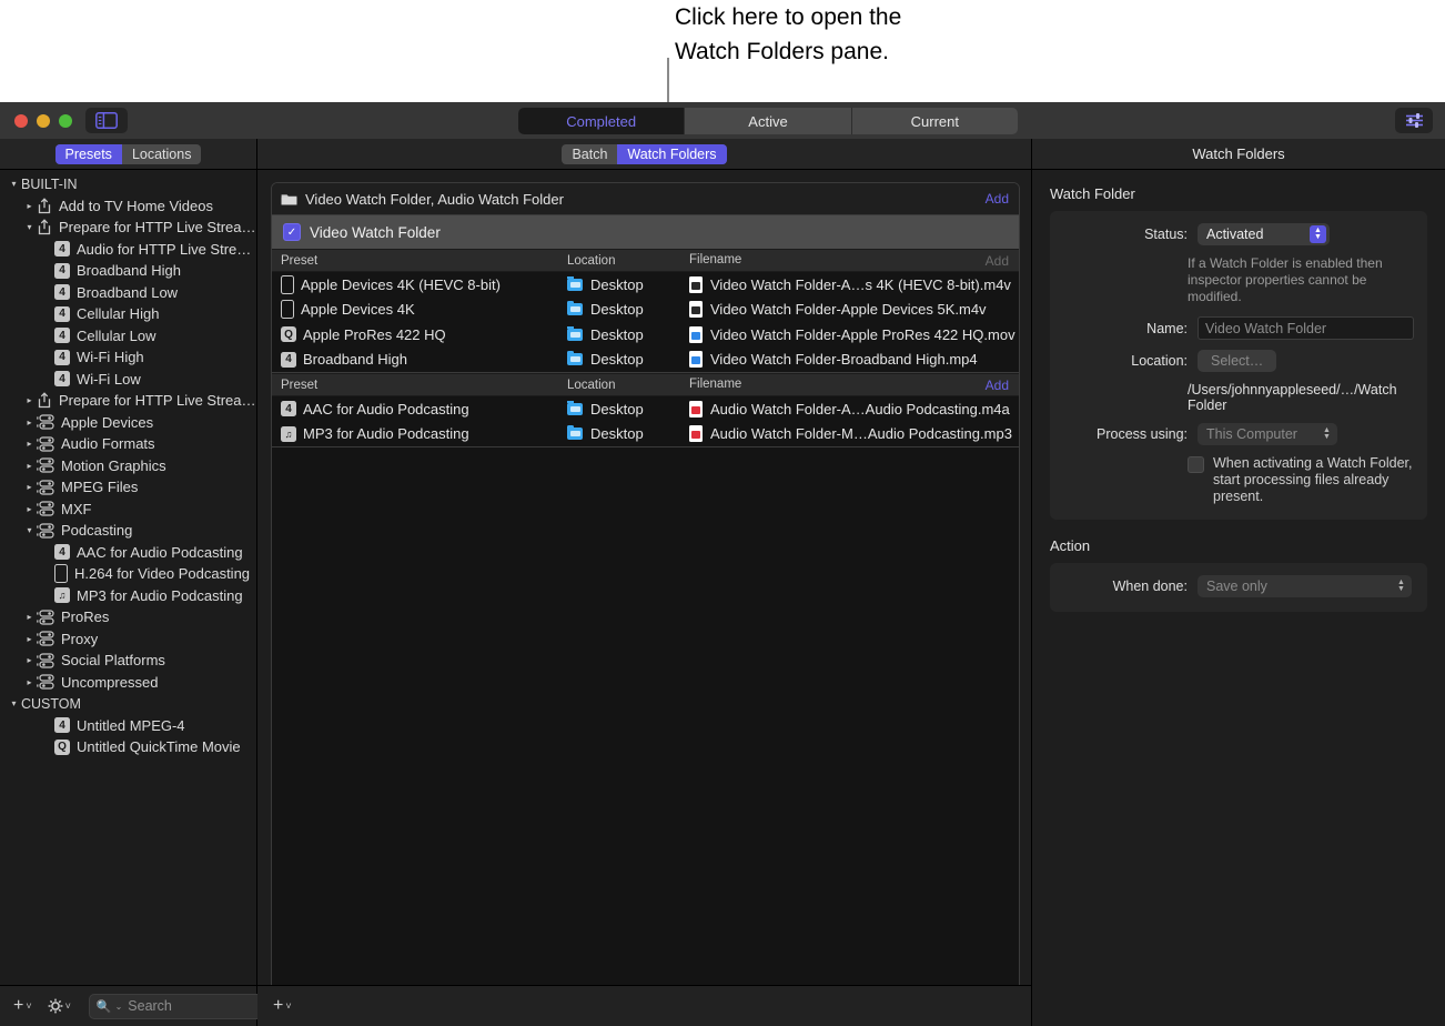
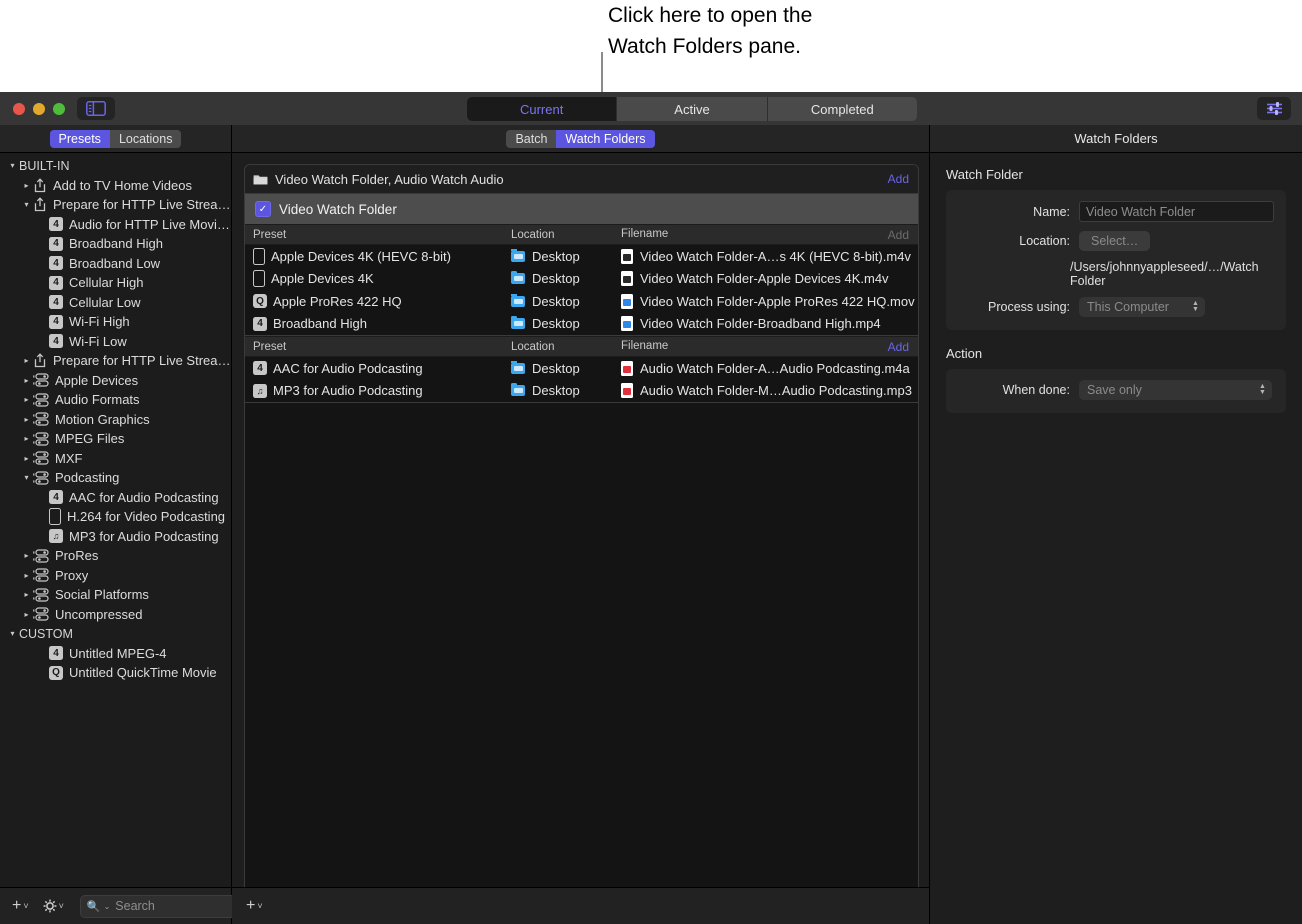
  Click here to open the
  Watch Folders pane.
- Completed
+ Current
  Active
- Current
+ Completed
  Presets
  Locations
  ▾
  BUILT-IN
  ▸
  Add to TV Home Videos
  ▾
  Prepare for HTTP Live Strea…
  4
- Audio for HTTP Live Strea…
+ Audio for HTTP Live Movie…
  4
  Broadband High
  4
  Broadband Low
  4
  Cellular High
  4
  Cellular Low
  4
  Wi-Fi High
  4
  Wi-Fi Low
  ▸
  Prepare for HTTP Live Strea…
  ▸
  Apple Devices
  ▸
  Audio Formats
  ▸
  Motion Graphics
  ▸
  MPEG Files
  ▸
  MXF
  ▾
  Podcasting
  4
  AAC for Audio Podcasting
  H.264 for Video Podcasting
  ♫
  MP3 for Audio Podcasting
  ▸
  ProRes
  ▸
  Proxy
  ▸
  Social Platforms
  ▸
  Uncompressed
  ▾
  CUSTOM
  4
  Untitled MPEG-4
  Q
  Untitled QuickTime Movie
  +
  ˅
  ˅
  🔍
  ⌄
  Search
  Batch
  Watch Folders
- Video Watch Folder, Audio Watch Folder
+ Video Watch Folder, Audio Watch Audio
  Add
  ✓
  Video Watch Folder
  Preset
  Location
  Filename
  Add
  Apple Devices 4K (HEVC 8-bit)
  Desktop
  Video Watch Folder-A…s 4K (HEVC 8-bit).m4v
  Apple Devices 4K
  Desktop
- Video Watch Folder-Apple Devices 5K.m4v
+ Video Watch Folder-Apple Devices 4K.m4v
  Q
  Apple ProRes 422 HQ
  Desktop
  Video Watch Folder-Apple ProRes 422 HQ.mov
  4
  Broadband High
  Desktop
  Video Watch Folder-Broadband High.mp4
  Preset
  Location
  Filename
  Add
  4
  AAC for Audio Podcasting
  Desktop
  Audio Watch Folder-A…Audio Podcasting.m4a
  ♫
  MP3 for Audio Podcasting
  Desktop
  Audio Watch Folder-M…Audio Podcasting.mp3
  +
  ˅
  Watch Folders
  Watch Folder
- Status:
- Activated
- If a Watch Folder is enabled then inspector properties cannot be modified.
  Name:
  Video Watch Folder
  Location:
  Select…
  /Users/johnnyappleseed/…/Watch Folder
  Process using:
  This Computer
- When activating a Watch Folder, start processing files already present.
  Action
  When done:
  Save only
